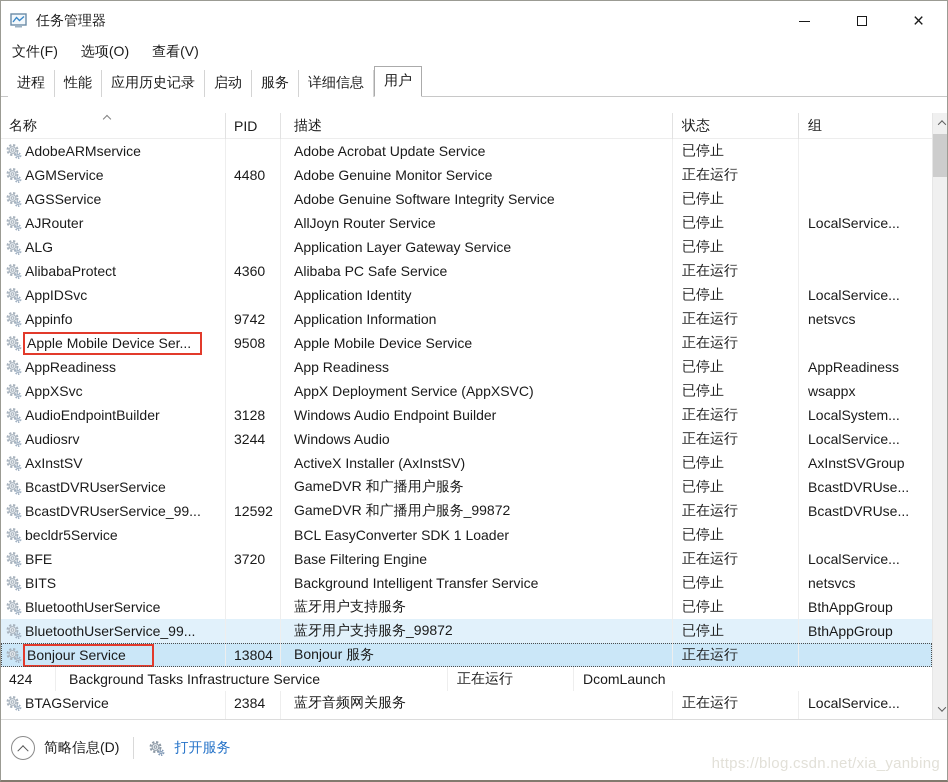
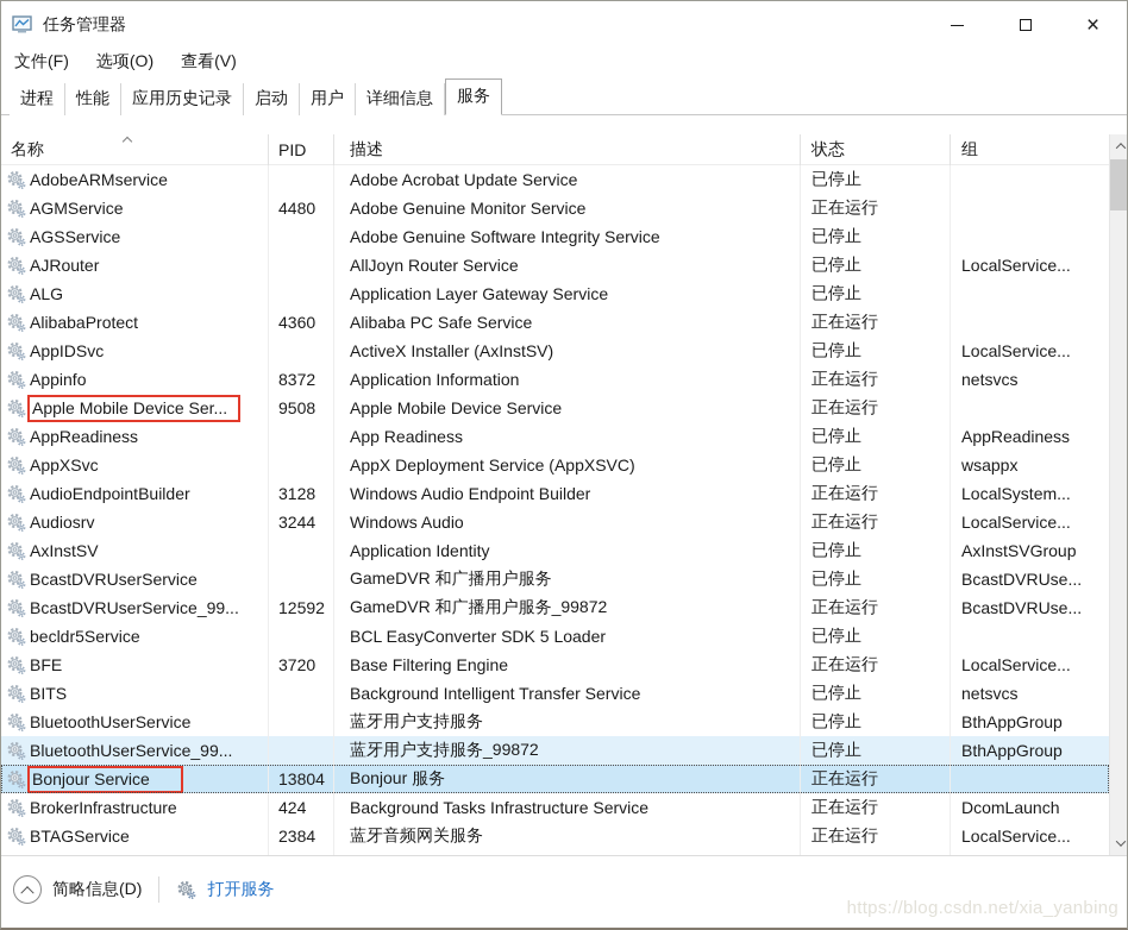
  任务管理器
  ×
  文件(F)
  选项(O)
  查看(V)
  进程
  性能
  应用历史记录
  启动
- 服务
+ 用户
  详细信息
- 用户
+ 服务
  名称
  PID
  描述
  状态
  组
  AdobeARMservice
  Adobe Acrobat Update Service
  已停止
  AGMService
  4480
  Adobe Genuine Monitor Service
  正在运行
  AGSService
  Adobe Genuine Software Integrity Service
  已停止
  AJRouter
  AllJoyn Router Service
  已停止
  LocalService...
  ALG
  Application Layer Gateway Service
  已停止
  AlibabaProtect
  4360
  Alibaba PC Safe Service
  正在运行
  AppIDSvc
- Application Identity
+ ActiveX Installer (AxInstSV)
  已停止
  LocalService...
  Appinfo
- 9742
+ 8372
  Application Information
  正在运行
  netsvcs
  Apple Mobile Device Ser...
  9508
  Apple Mobile Device Service
  正在运行
  AppReadiness
  App Readiness
  已停止
  AppReadiness
  AppXSvc
  AppX Deployment Service (AppXSVC)
  已停止
  wsappx
  AudioEndpointBuilder
  3128
  Windows Audio Endpoint Builder
  正在运行
  LocalSystem...
  Audiosrv
  3244
  Windows Audio
  正在运行
  LocalService...
  AxInstSV
- ActiveX Installer (AxInstSV)
+ Application Identity
  已停止
  AxInstSVGroup
  BcastDVRUserService
  GameDVR 和广播用户服务
  已停止
  BcastDVRUse...
  BcastDVRUserService_99...
  12592
  GameDVR 和广播用户服务_99872
  正在运行
  BcastDVRUse...
  becldr5Service
- BCL EasyConverter SDK 1 Loader
+ BCL EasyConverter SDK 5 Loader
  已停止
  BFE
  3720
  Base Filtering Engine
  正在运行
  LocalService...
  BITS
  Background Intelligent Transfer Service
  已停止
  netsvcs
  BluetoothUserService
  蓝牙用户支持服务
  已停止
  BthAppGroup
  BluetoothUserService_99...
  蓝牙用户支持服务_99872
  已停止
  BthAppGroup
  Bonjour Service
  13804
  Bonjour 服务
  正在运行
+ BrokerInfrastructure
  424
  Background Tasks Infrastructure Service
  正在运行
  DcomLaunch
  BTAGService
  2384
  蓝牙音频网关服务
  正在运行
  LocalService...
  简略信息(D)
  打开服务
  https://blog.csdn.net/xia_yanbing
